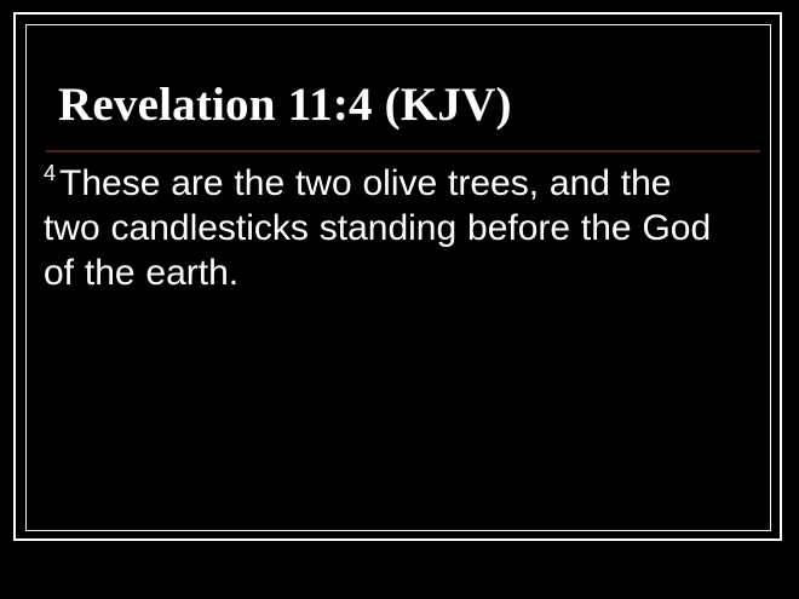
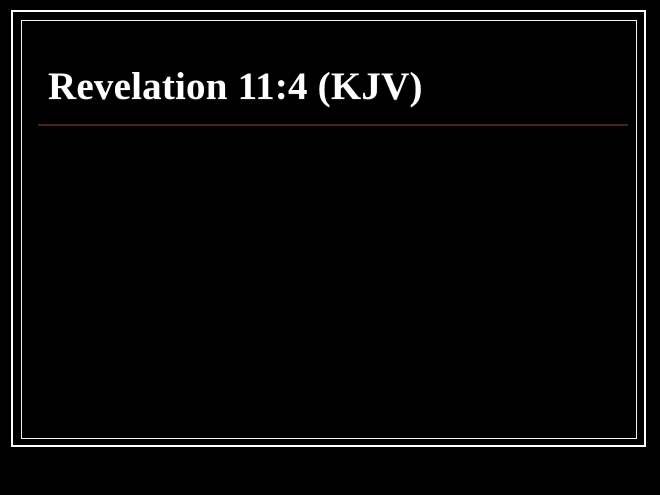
  Revelation 11:4 (KJV)
- 4 These are the two olive trees, and the two candlesticks standing before the God of the earth.
